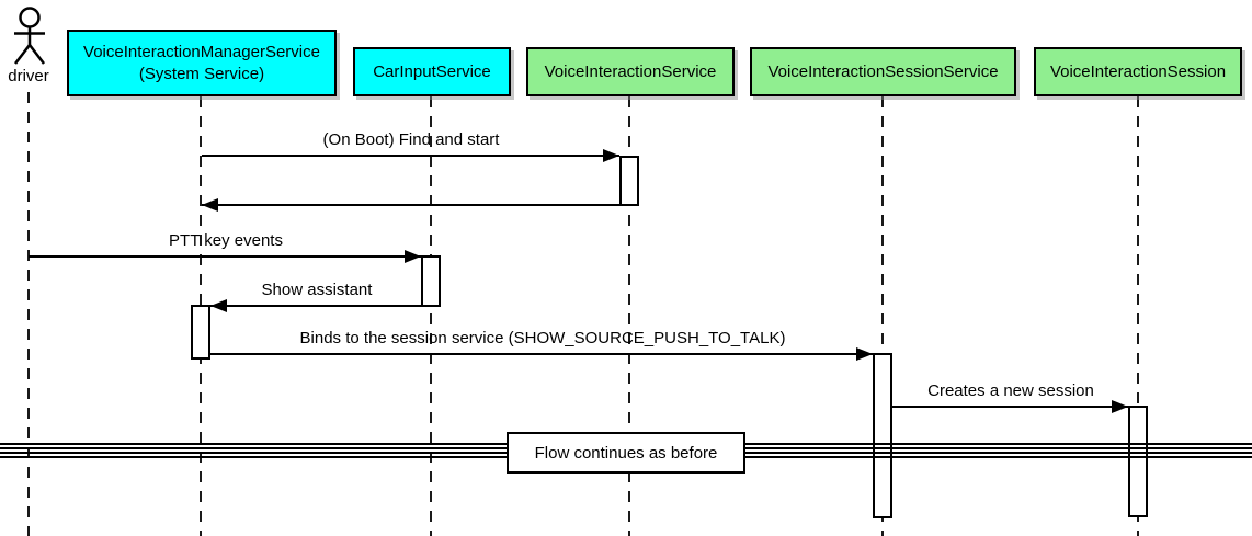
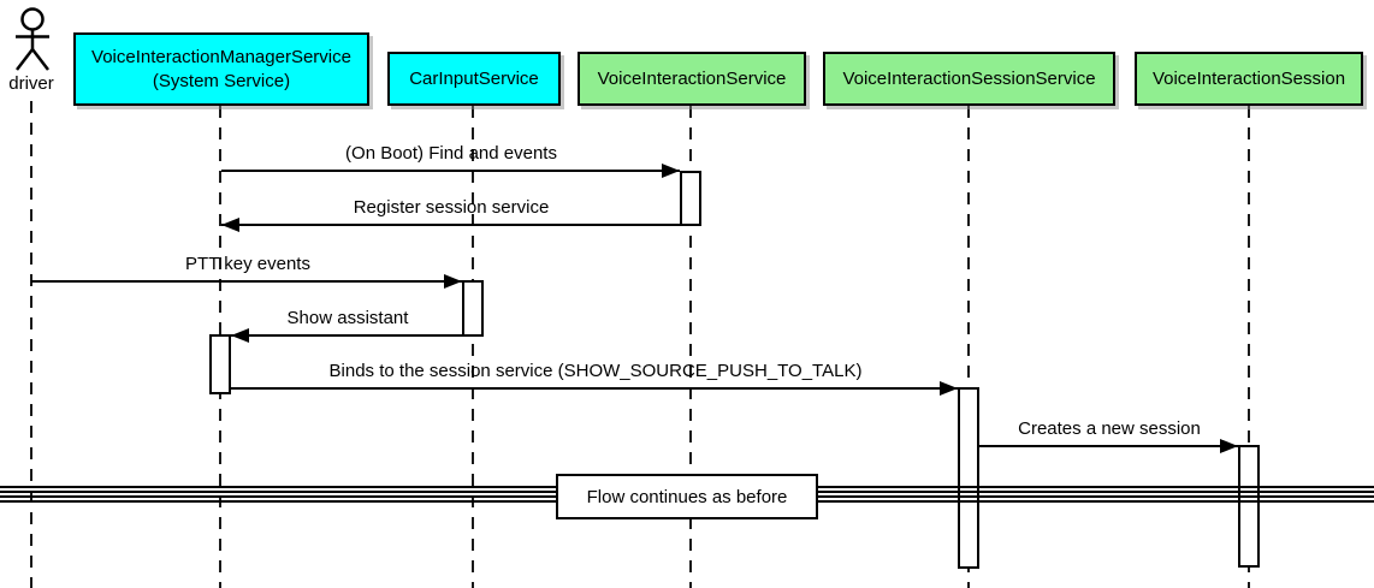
  driver
  VoiceInteractionManagerService
  (System Service)
  CarInputService
  VoiceInteractionService
  VoiceInteractionSessionService
  VoiceInteractionSession
  Flow continues as before
- (On Boot) Find and start
+ (On Boot) Find and events
+ Register session service
  PTT key events
  Show assistant
  Binds to the session service (SHOW_SOURCE_PUSH_TO_TALK)
  Creates a new session
